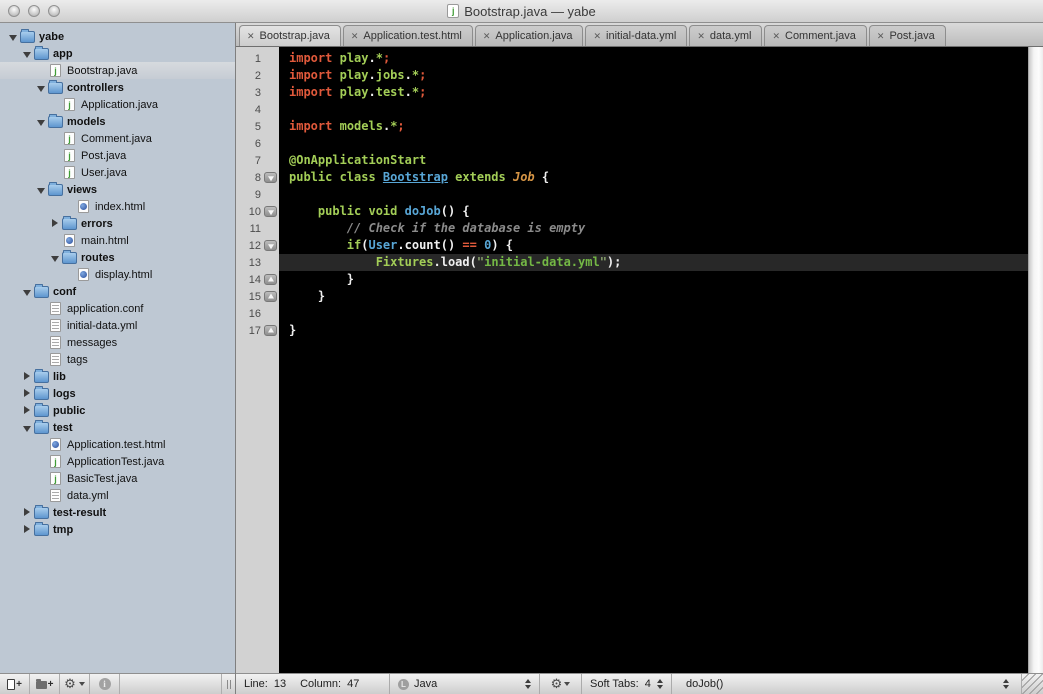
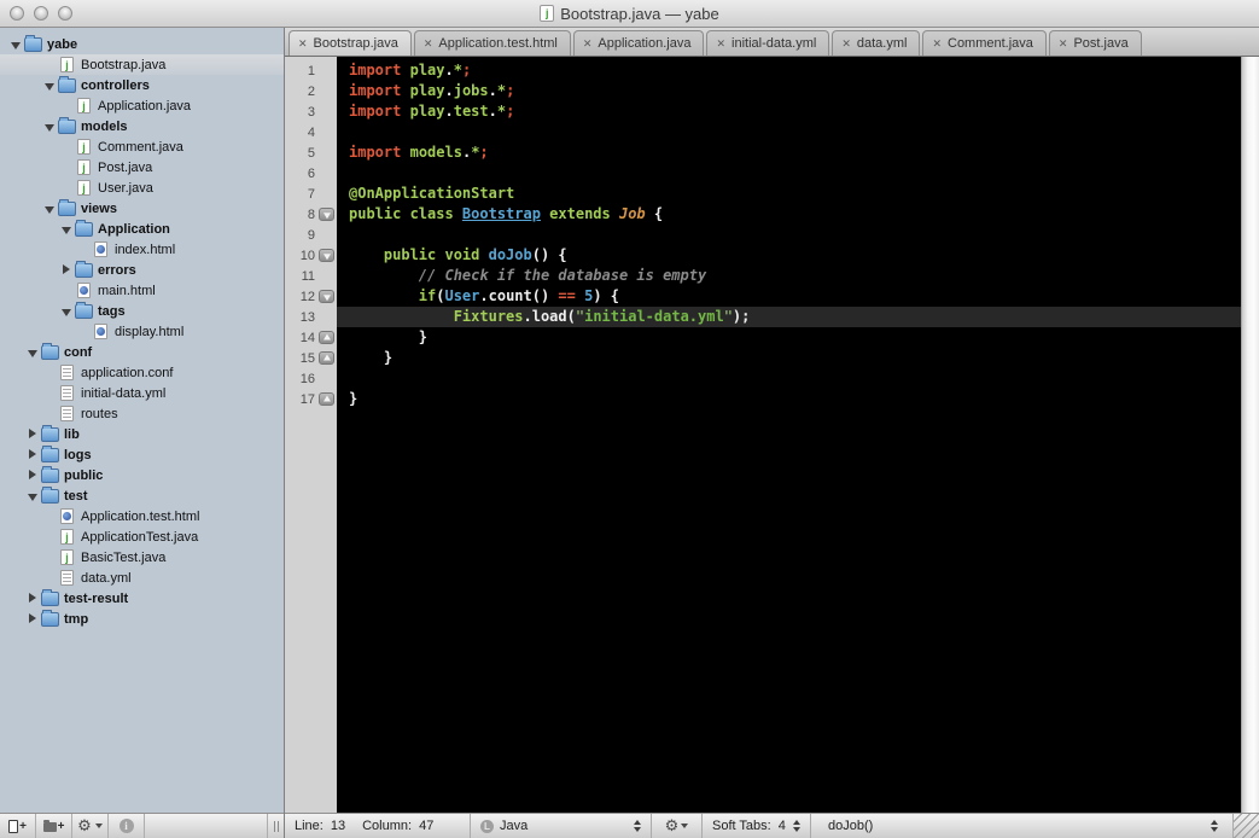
  j
  Bootstrap.java — yabe
  yabe
- app
  j
  Bootstrap.java
  controllers
  j
  Application.java
  models
  j
  Comment.java
  j
  Post.java
  j
  User.java
  views
+ Application
  index.html
  errors
  main.html
- routes
+ tags
  display.html
  conf
  application.conf
  initial-data.yml
- messages
- tags
+ routes
  lib
  logs
  public
  test
  Application.test.html
  j
  ApplicationTest.java
  j
  BasicTest.java
  data.yml
  test-result
  tmp
  +
  +
  ⚙
  i
  ✕
  Bootstrap.java
  ✕
  Application.test.html
  ✕
  Application.java
  ✕
  initial-data.yml
  ✕
  data.yml
  ✕
  Comment.java
  ✕
  Post.java
  1
  2
  3
  4
  5
  6
  7
  8
  9
  10
  11
  12
  13
  14
  15
  16
  17
  import play.*;
  import play.jobs.*;
  import play.test.*;
  import models.*;
  @OnApplicationStart
  public class Bootstrap extends Job {
  public void doJob() {
  // Check if the database is empty
- if(User.count() == 0) {
+ if(User.count() == 5) {
  Fixtures.load("initial-data.yml");
  }
  }
  }
  Line:
  13
  Column:
  47
  L
  Java
  ⚙
  Soft Tabs:
  4
  doJob()
